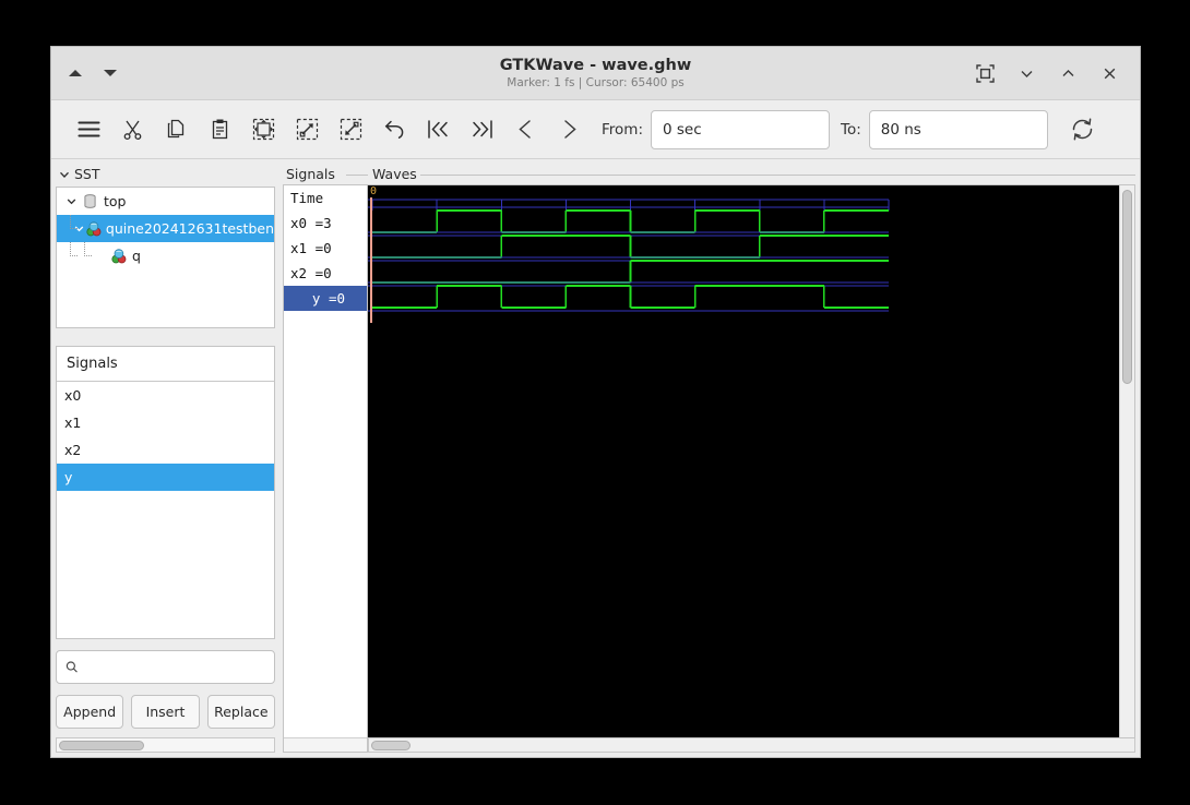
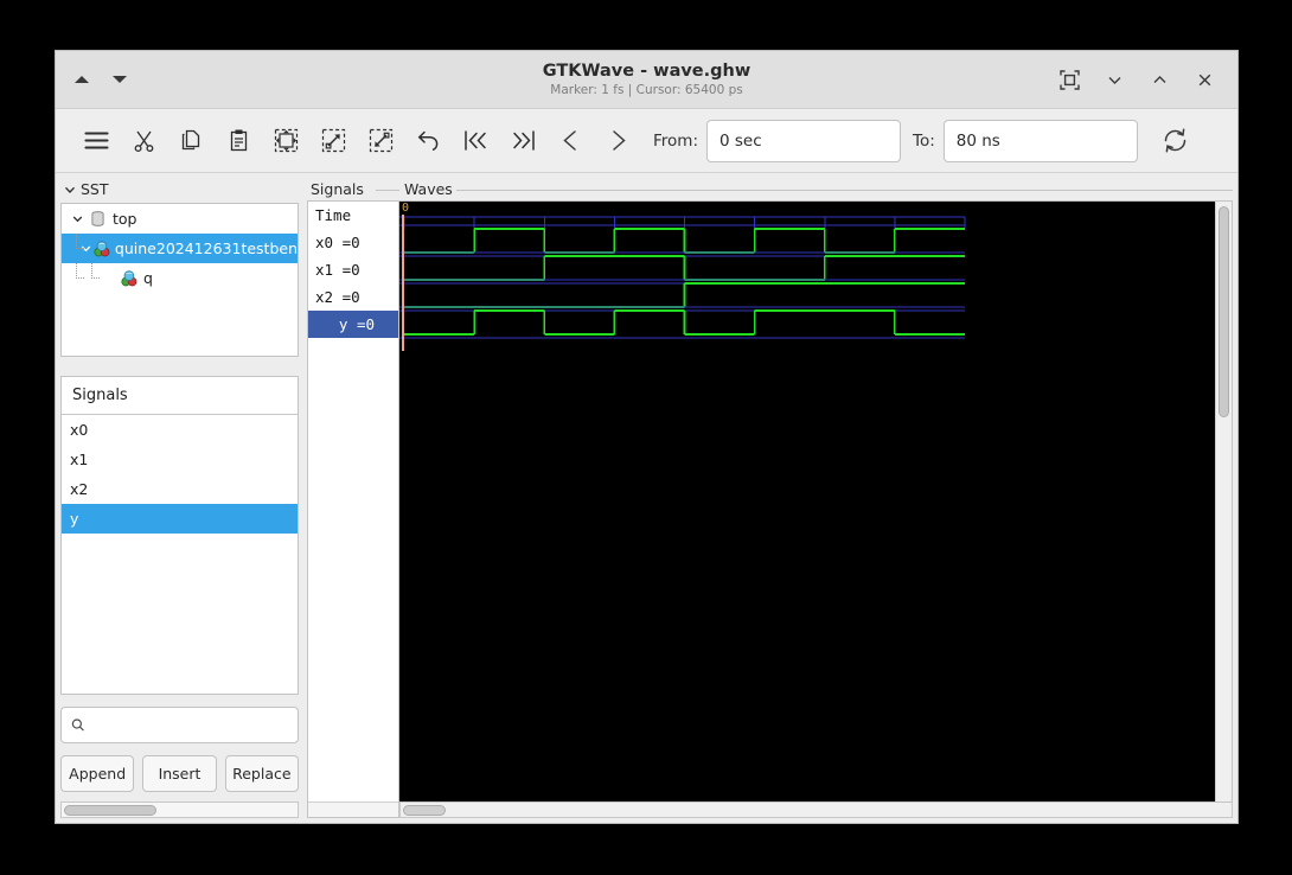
  GTKWave - wave.ghw
  Marker: 1 fs | Cursor: 65400 ps
  From:
  0 sec
  To:
  80 ns
  SST
  top
  quine202412631testben
  q
  Signals
  x0
  x1
  x2
  y
  Append
  Insert
  Replace
  Signals
  Waves
  Time
- x0 =3
+ x0 =0
  x1 =0
  x2 =0
  y =0
  0
